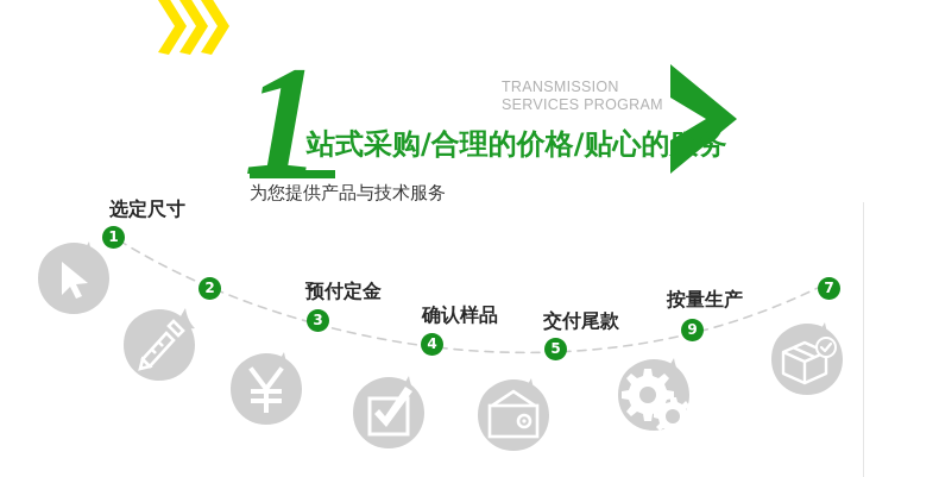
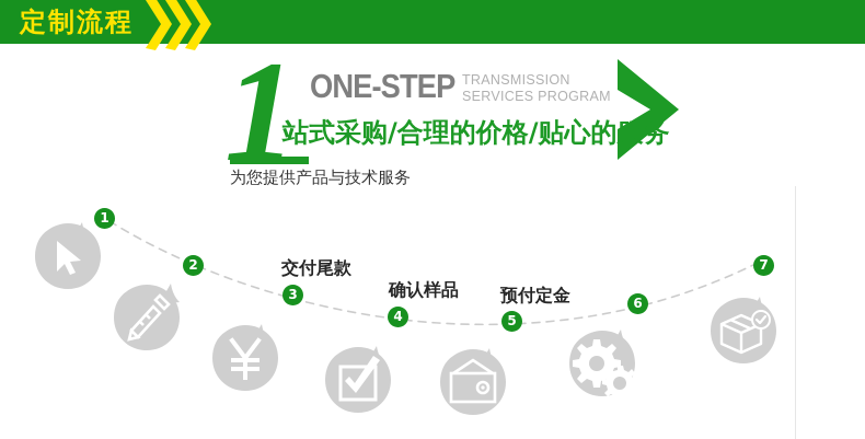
+ 定制流程
  1
+ ONE-STEP
  TRANSMISSION
  SERVICES PROGRAM
  站式采购/合理的价格/贴心的服务
  为您提供产品与技术服务
- 选定尺寸
  1
  2
- 预付定金
+ 交付尾款
  3
  确认样品
  4
- 交付尾款
+ 预付定金
  5
- 按量生产
- 9
+ 6
  7
